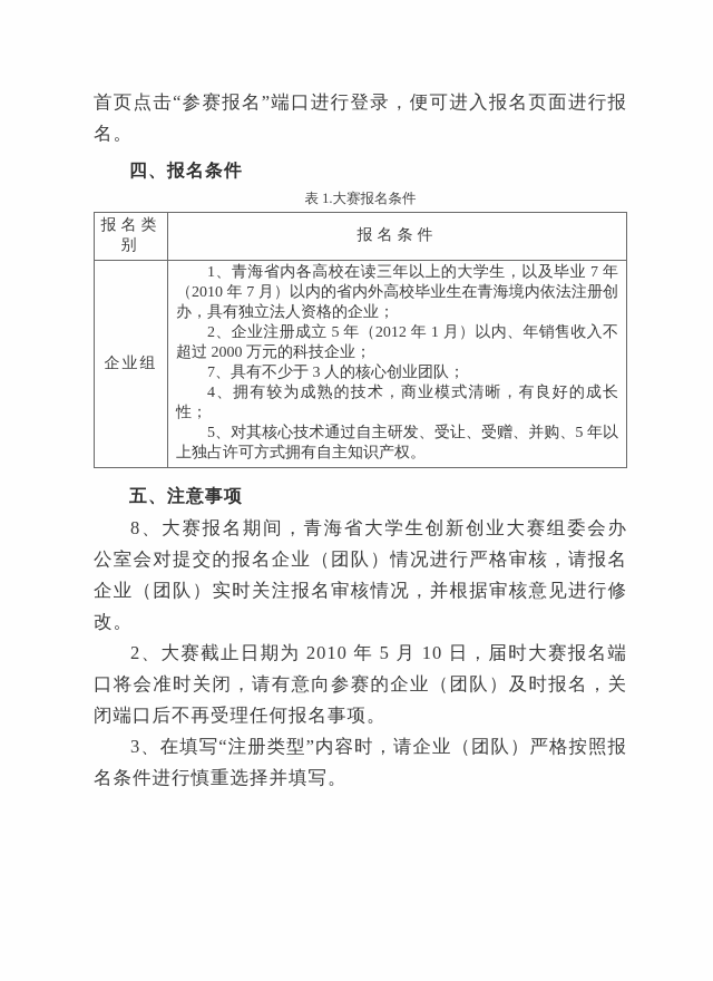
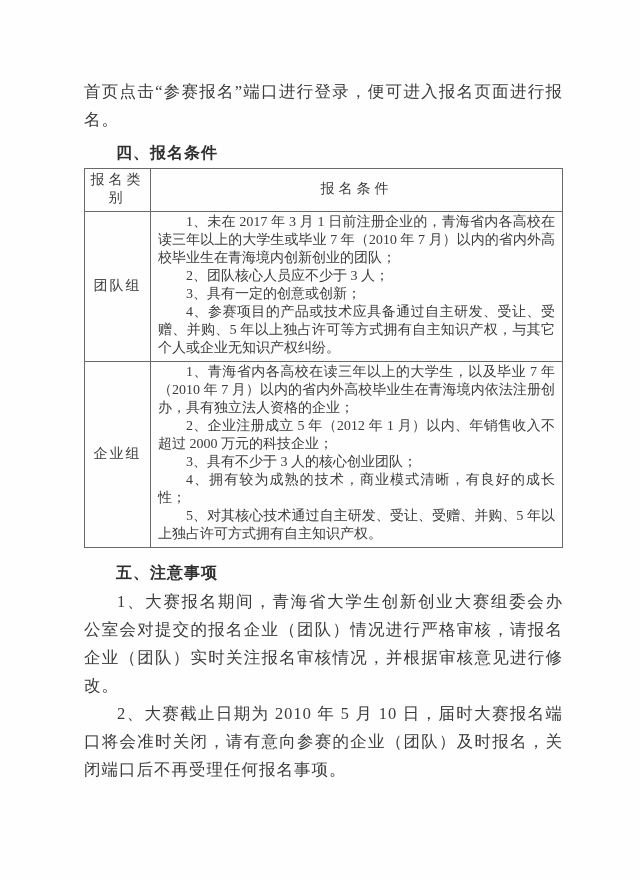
  首页点击“参赛报名”端口进行登录，便可进入报名页面进行报名。
  四、报名条件
- 表 1.大赛报名条件
  报名类别	报名条件
+ 团队组	1、未在 2017 年 3 月 1 日前注册企业的，青海省内各高校在读三年以上的大学生或毕业 7 年（2010 年 7 月）以内的省内外高校毕业生在青海境内创新创业的团队； 2、团队核心人员应不少于 3 人； 3、具有一定的创意或创新； 4、参赛项目的产品或技术应具备通过自主研发、受让、受赠、并购、5 年以上独占许可等方式拥有自主知识产权，与其它个人或企业无知识产权纠纷。
- 企业组	1、青海省内各高校在读三年以上的大学生，以及毕业 7 年（2010 年 7 月）以内的省内外高校毕业生在青海境内依法注册创办，具有独立法人资格的企业； 2、企业注册成立 5 年（2012 年 1 月）以内、年销售收入不超过 2000 万元的科技企业； 7、具有不少于 3 人的核心创业团队； 4、拥有较为成熟的技术，商业模式清晰，有良好的成长性； 5、对其核心技术通过自主研发、受让、受赠、并购、5 年以上独占许可方式拥有自主知识产权。
+ 企业组	1、青海省内各高校在读三年以上的大学生，以及毕业 7 年（2010 年 7 月）以内的省内外高校毕业生在青海境内依法注册创办，具有独立法人资格的企业； 2、企业注册成立 5 年（2012 年 1 月）以内、年销售收入不超过 2000 万元的科技企业； 3、具有不少于 3 人的核心创业团队； 4、拥有较为成熟的技术，商业模式清晰，有良好的成长性； 5、对其核心技术通过自主研发、受让、受赠、并购、5 年以上独占许可方式拥有自主知识产权。
  五、注意事项
- 8、大赛报名期间，青海省大学生创新创业大赛组委会办公室会对提交的报名企业（团队）情况进行严格审核，请报名企业（团队）实时关注报名审核情况，并根据审核意见进行修改。
+ 1、大赛报名期间，青海省大学生创新创业大赛组委会办公室会对提交的报名企业（团队）情况进行严格审核，请报名企业（团队）实时关注报名审核情况，并根据审核意见进行修改。
  2、大赛截止日期为 2010 年 5 月 10 日，届时大赛报名端口将会准时关闭，请有意向参赛的企业（团队）及时报名，关闭端口后不再受理任何报名事项。
- 3、在填写“注册类型”内容时，请企业（团队）严格按照报名条件进行慎重选择并填写。
